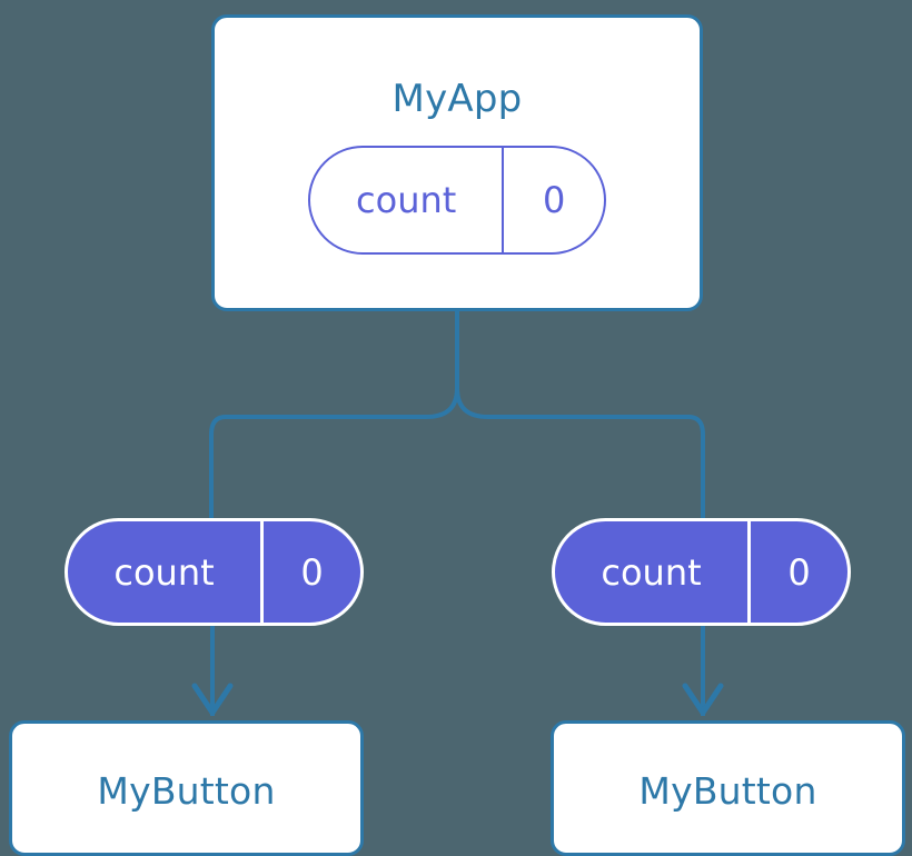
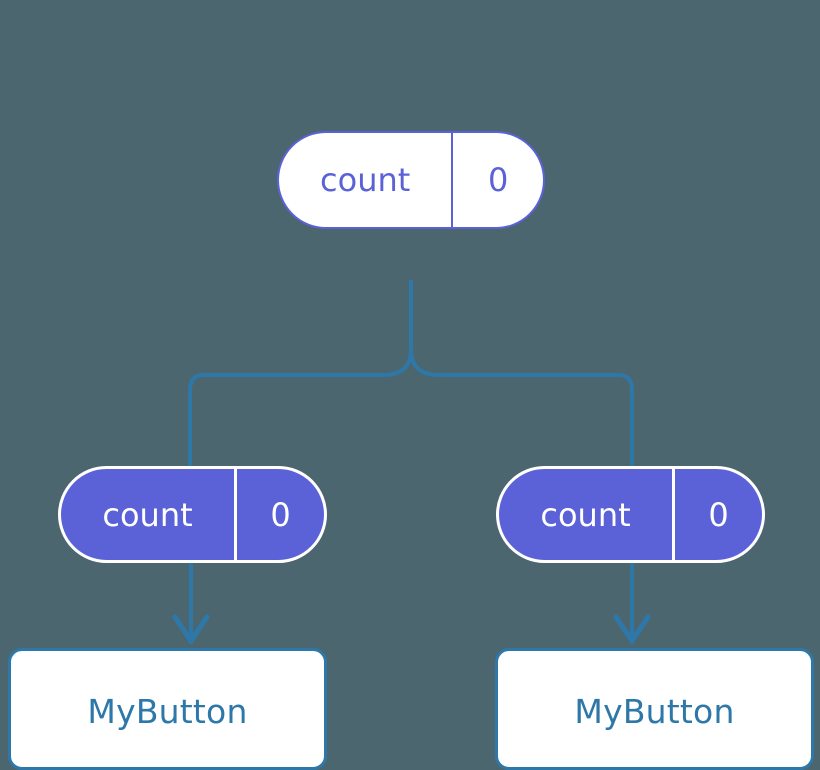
- MyApp
  count
  0
  count
  0
  MyButton
  count
  0
  MyButton
